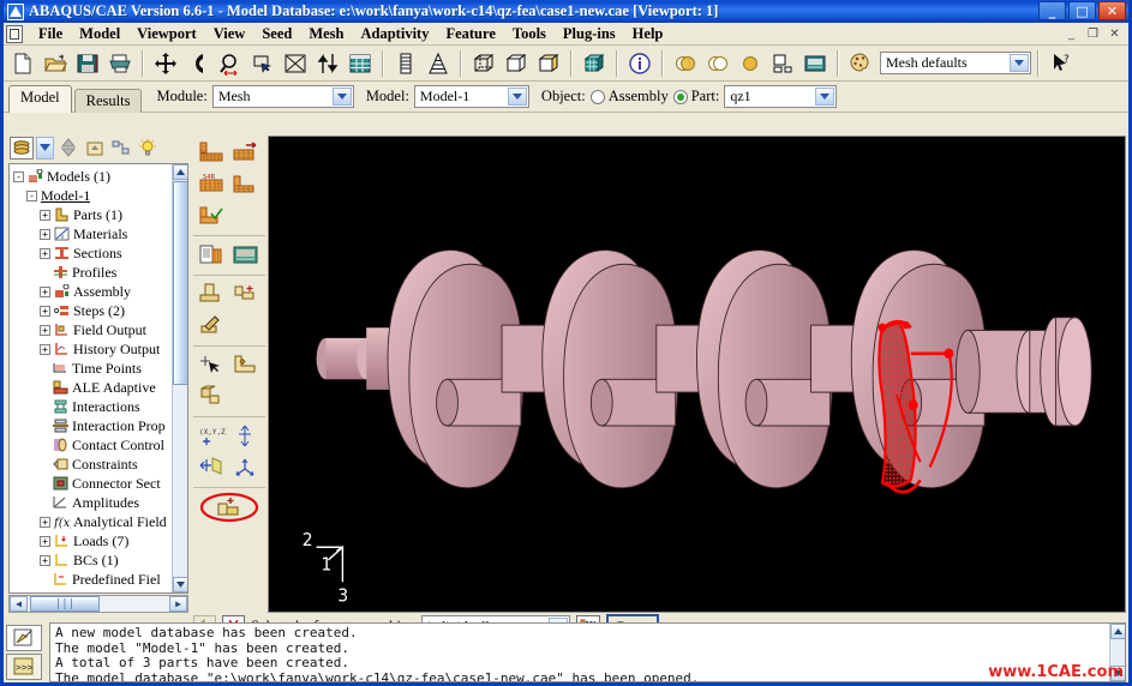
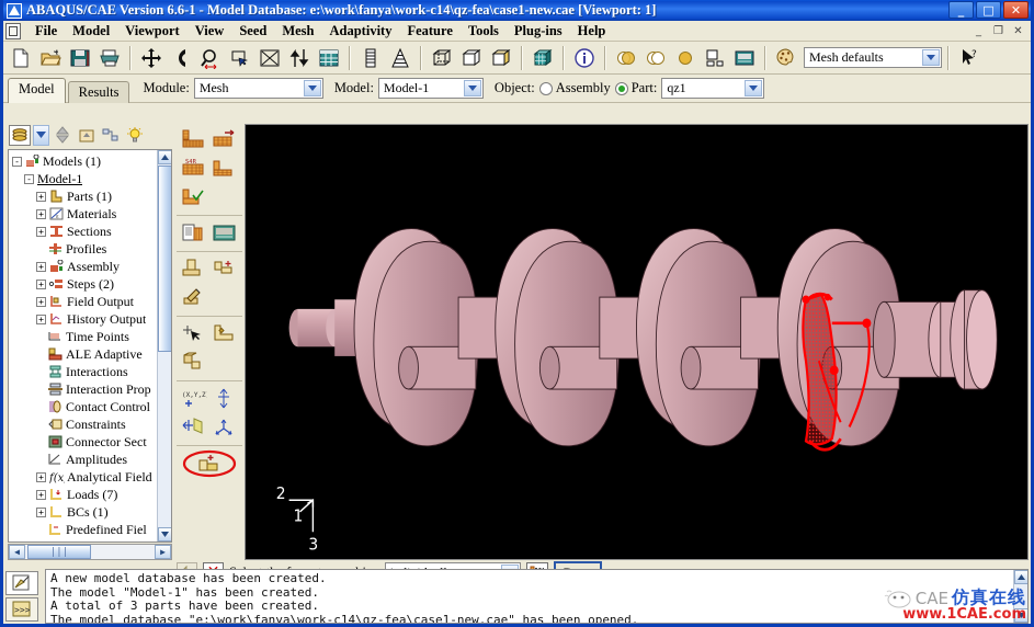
  ABAQUS/CAE Version 6.6-1 - Model Database: e:\work\fanya\work-c14\qz-fea\case1-new.cae [Viewport: 1]
  _
  □
  ✕
  File
  Model
  Viewport
  View
  Seed
  Mesh
  Adaptivity
  Feature
  Tools
  Plug-ins
  Help
  _
  ❐
  ✕
  Mesh defaults
  ?
  Model
  Results
  Module:
  Mesh
  Model:
  Model-1
  Object:
  Assembly
  Part:
  qz1
  -
  Models (1)
  -
  Model-1
  +
  Parts (1)
  +
  Materials
  +
  Sections
  Profiles
  +
  Assembly
  +
  Steps (2)
  +
  Field Output
  +
  History Output
  Time Points
  ALE Adaptive
  Interactions
  Interaction Prop
  Contact Control
  Constraints
  Connector Sect
  Amplitudes
  +
  f(x
  Analytical Field
  +
  Loads (7)
  +
  BCs (1)
  Predefined Fiel
  ◀
  |||
  ▶
  2
  1
  3
  >>>
  A new model database has been created.
  The model "Model-1" has been created.
  A total of 3 parts have been created.
  The model database "e:\work\fanya\work-c14\qz-fea\case1-new.cae" has been opened.
+ CAE
+ 仿真在线
  www.1CAE.com
